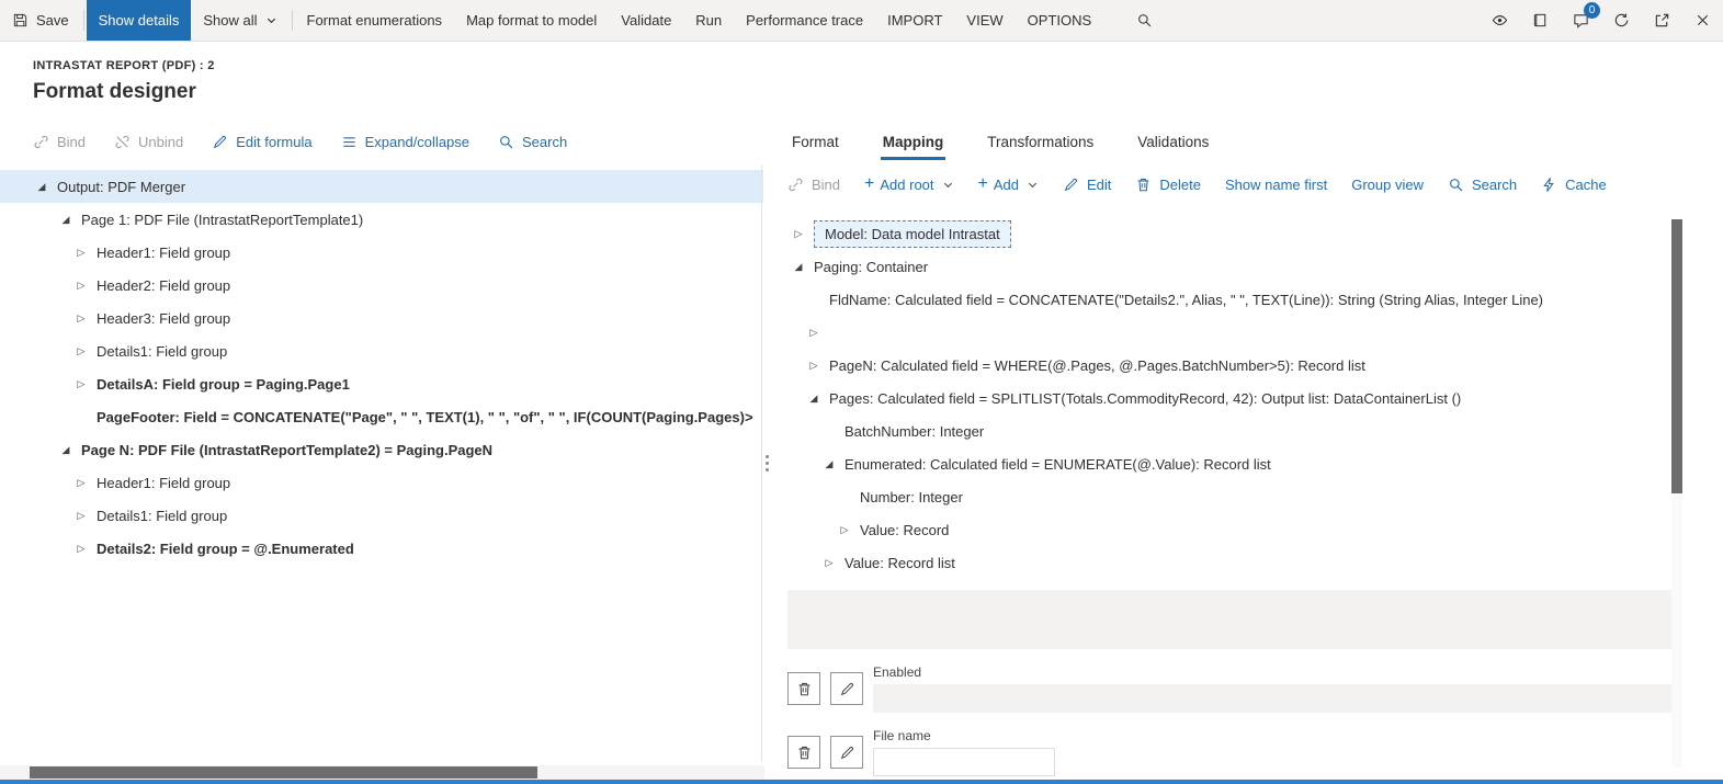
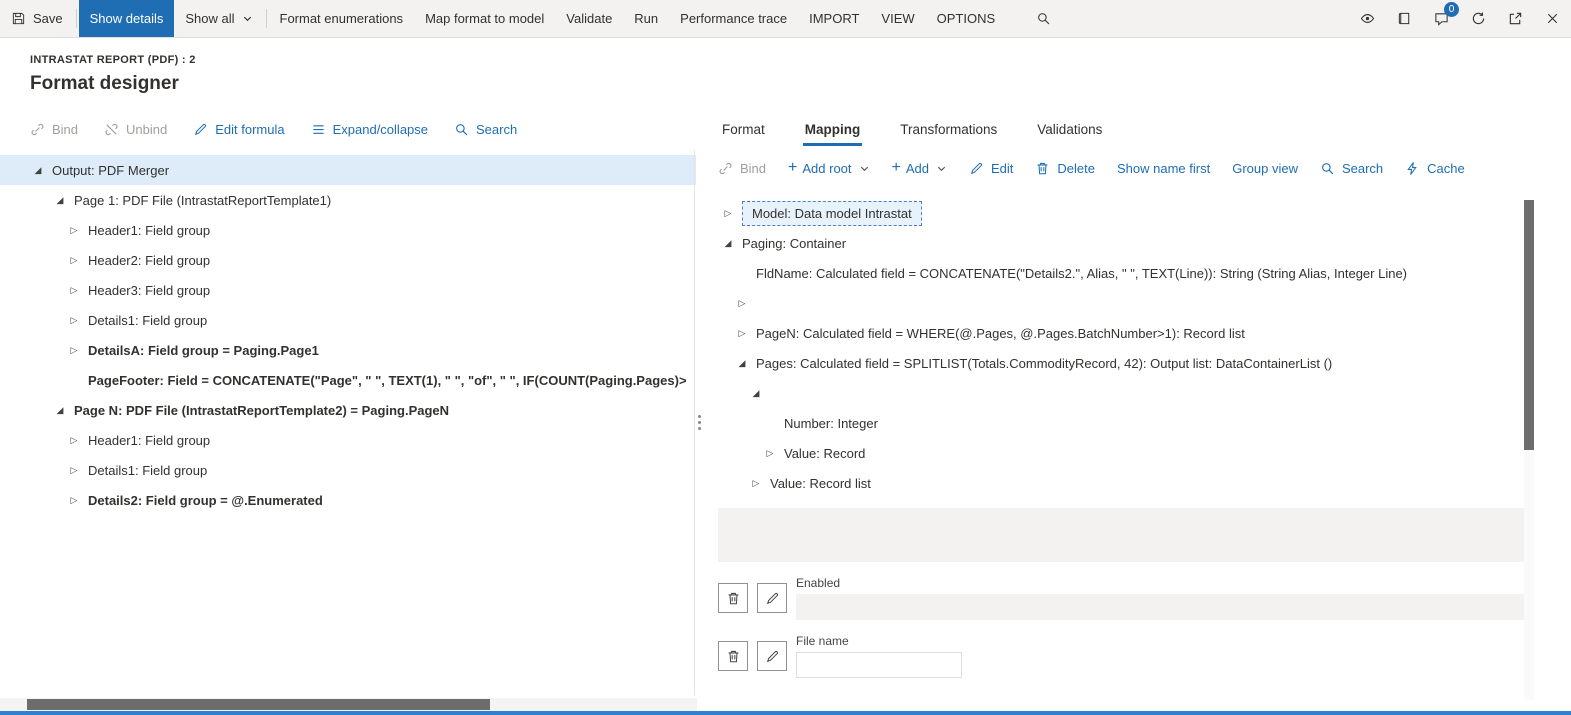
  Save
  Show details
  Show all
  Format enumerations
  Map format to model
  Validate
  Run
  Performance trace
  IMPORT
  VIEW
  OPTIONS
  0
  INTRASTAT REPORT (PDF) : 2
  Format designer
  Bind
  Unbind
  Edit formula
  Expand/collapse
  Search
  ◢
  Output: PDF Merger
  ◢
  Page 1: PDF File (IntrastatReportTemplate1)
  ▷
  Header1: Field group
  ▷
  Header2: Field group
  ▷
  Header3: Field group
  ▷
  Details1: Field group
  ▷
  DetailsA: Field group = Paging.Page1
  PageFooter: Field = CONCATENATE("Page", " ", TEXT(1), " ", "of", " ", IF(COUNT(Paging.Pages)>
  ◢
  Page N: PDF File (IntrastatReportTemplate2) = Paging.PageN
  ▷
  Header1: Field group
  ▷
  Details1: Field group
  ▷
  Details2: Field group = @.Enumerated
  Format
  Mapping
  Transformations
  Validations
  Bind
  +
  Add root
  +
  Add
  Edit
  Delete
  Show name first
  Group view
  Search
  Cache
  ▷
  Model: Data model Intrastat
  ◢
  Paging: Container
  FldName: Calculated field = CONCATENATE("Details2.", Alias, " ", TEXT(Line)): String (String Alias, Integer Line)
  ▷
  ▷
- PageN: Calculated field = WHERE(@.Pages, @.Pages.BatchNumber>5): Record list
+ PageN: Calculated field = WHERE(@.Pages, @.Pages.BatchNumber>1): Record list
  ◢
  Pages: Calculated field = SPLITLIST(Totals.CommodityRecord, 42): Output list: DataContainerList ()
- BatchNumber: Integer
  ◢
- Enumerated: Calculated field = ENUMERATE(@.Value): Record list
  Number: Integer
  ▷
  Value: Record
  ▷
  Value: Record list
  Enabled
  File name
